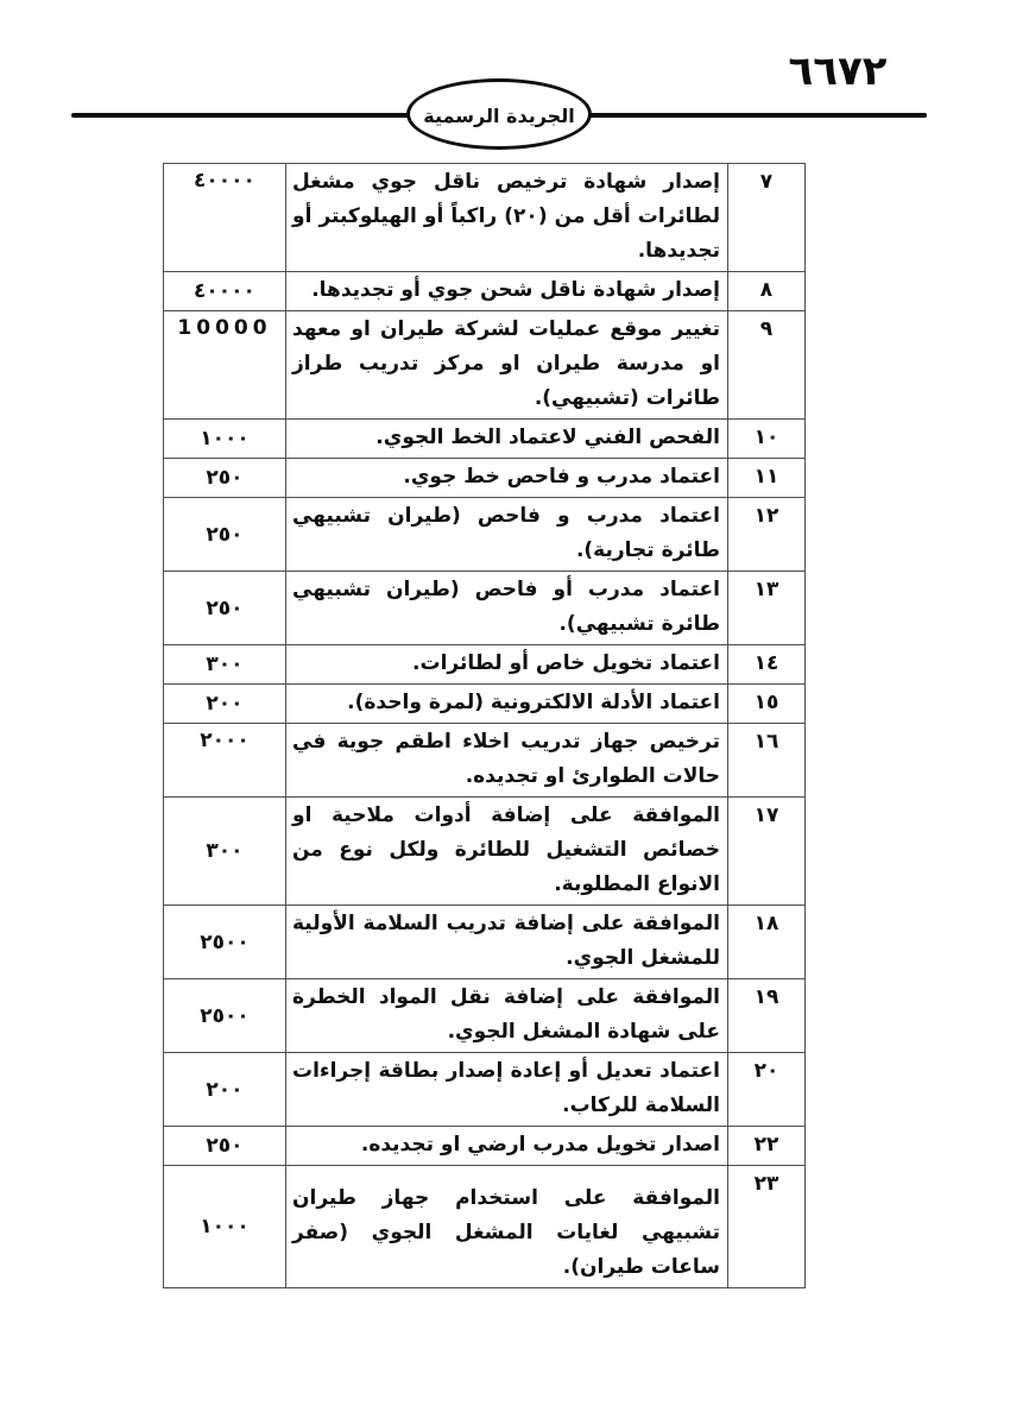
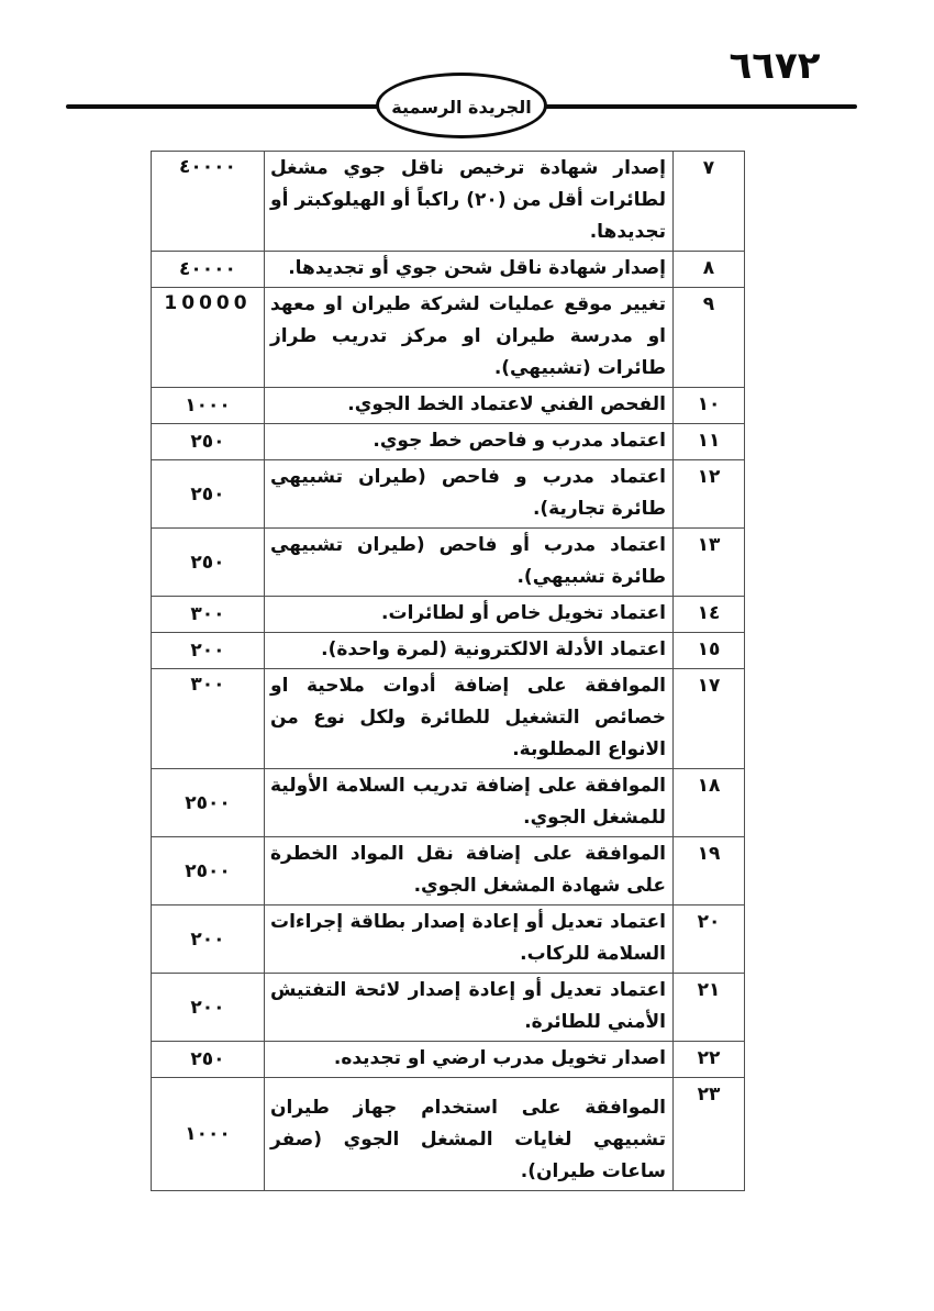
  ٦٦٧٢
  الجريدة الرسمية
  ٧	إصدار شهادة ترخيص ناقل جوي مشغل لطائرات أقل من (٢٠) راكباً أو الهيلوكبتر أو تجديدها.	٤٠٠٠٠
  ٨	إصدار شهادة ناقل شحن جوي أو تجديدها.	٤٠٠٠٠
  ٩	تغيير موقع عمليات لشركة طيران او معهد او مدرسة طيران او مركز تدريب طراز طائرات (تشبيهي).	10000
  ١٠	الفحص الفني لاعتماد الخط الجوي.	١٠٠٠
  ١١	اعتماد مدرب و فاحص خط جوي.	٢٥٠
  ١٢	اعتماد مدرب و فاحص (طيران تشبيهي طائرة تجارية).	٢٥٠
  ١٣	اعتماد مدرب أو فاحص (طيران تشبيهي طائرة تشبيهي).	٢٥٠
  ١٤	اعتماد تخويل خاص أو لطائرات.	٣٠٠
  ١٥	اعتماد الأدلة الالكترونية (لمرة واحدة).	٢٠٠
- ١٦	ترخيص جهاز تدريب اخلاء اطقم جوية في حالات الطوارئ او تجديده.	٢٠٠٠
  ١٧	الموافقة على إضافة أدوات ملاحية او خصائص التشغيل للطائرة ولكل نوع من الانواع المطلوبة.	٣٠٠
  ١٨	الموافقة على إضافة تدريب السلامة الأولية للمشغل الجوي.	٢٥٠٠
  ١٩	الموافقة على إضافة نقل المواد الخطرة على شهادة المشغل الجوي.	٢٥٠٠
  ٢٠	اعتماد تعديل أو إعادة إصدار بطاقة إجراءات السلامة للركاب.	٢٠٠
+ ٢١	اعتماد تعديل أو إعادة إصدار لائحة التفتيش الأمني للطائرة.	٢٠٠
  ٢٢	اصدار تخويل مدرب ارضي او تجديده.	٢٥٠
  ٢٣	الموافقة على استخدام جهاز طيران تشبيهي لغايات المشغل الجوي (صفر ساعات طيران).	١٠٠٠
